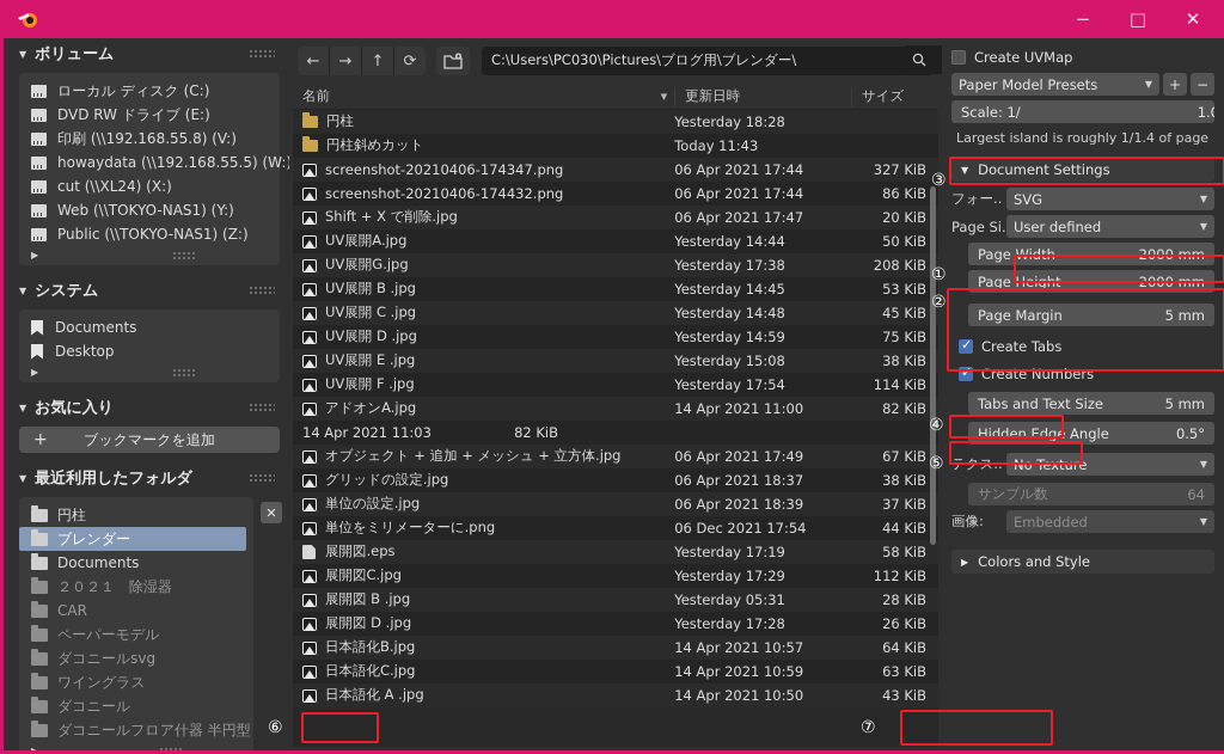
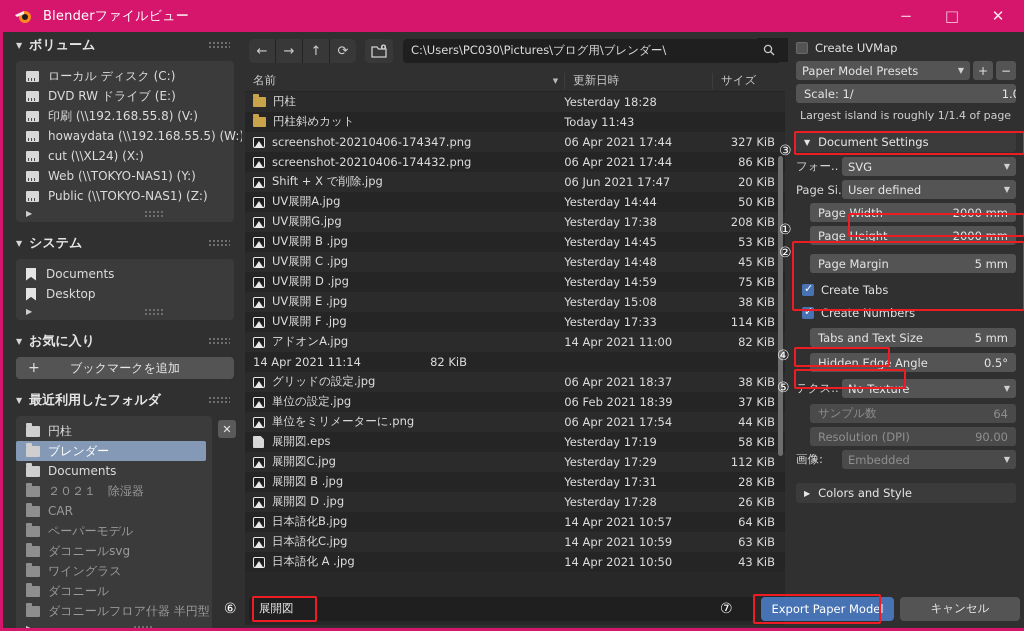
+ Blenderファイルビュー
  −
  □
  ✕
  ▼
  ボリューム
  ローカル ディスク (C:)
  DVD RW ドライブ (E:)
  印刷 (\\192.168.55.8) (V:)
  howaydata (\\192.168.55.5) (W:)
  cut (\\XL24) (X:)
  Web (\\TOKYO-NAS1) (Y:)
  Public (\\TOKYO-NAS1) (Z:)
  ▶
  ▼
  システム
  Documents
  Desktop
  ▶
  ▼
  お気に入り
  +
  ブックマークを追加
  ▼
  最近利用したフォルダ
  円柱
  ブレンダー
  Documents
  ２０２１ 除湿器
  CAR
  ペーパーモデル
  ダコニールsvg
  ワイングラス
  ダコニール
  ダコニールフロア什器 半円型
  ✕
  ←
  →
  ↑
  ⟳
  C:\Users\PC030\Pictures\ブログ用\ブレンダー\
  名前
  ▼
  更新日時
  サイズ
  円柱
  Yesterday 18:28
  円柱斜めカット
  Today 11:43
  screenshot-20210406-174347.png
  06 Apr 2021 17:44
  327 KiB
  screenshot-20210406-174432.png
  06 Apr 2021 17:44
  86 KiB
  Shift + X で削除.jpg
- 06 Apr 2021 17:47
+ 06 Jun 2021 17:47
  20 KiB
  UV展開A.jpg
  Yesterday 14:44
  50 KiB
  UV展開G.jpg
  Yesterday 17:38
  208 KiB
  UV展開 B .jpg
  Yesterday 14:45
  53 KiB
  UV展開 C .jpg
  Yesterday 14:48
  45 KiB
  UV展開 D .jpg
  Yesterday 14:59
  75 KiB
  UV展開 E .jpg
  Yesterday 15:08
  38 KiB
  UV展開 F .jpg
- Yesterday 17:54
+ Yesterday 17:33
  114 KiB
  アドオンA.jpg
  14 Apr 2021 11:00
  82 KiB
- 14 Apr 2021 11:03
+ 14 Apr 2021 11:14
  82 KiB
- オブジェクト + 追加 + メッシュ + 立方体.jpg
- 06 Apr 2021 17:49
- 67 KiB
  グリッドの設定.jpg
  06 Apr 2021 18:37
  38 KiB
  単位の設定.jpg
- 06 Apr 2021 18:39
+ 06 Feb 2021 18:39
  37 KiB
  単位をミリメーターに.png
- 06 Dec 2021 17:54
+ 06 Apr 2021 17:54
  44 KiB
  展開図.eps
  Yesterday 17:19
  58 KiB
  展開図C.jpg
  Yesterday 17:29
  112 KiB
  展開図 B .jpg
- Yesterday 05:31
+ Yesterday 17:31
  28 KiB
  展開図 D .jpg
  Yesterday 17:28
  26 KiB
  日本語化B.jpg
  14 Apr 2021 10:57
  64 KiB
  日本語化C.jpg
  14 Apr 2021 10:59
  63 KiB
  日本語化 A .jpg
  14 Apr 2021 10:50
  43 KiB
  Create UVMap
  Paper Model Presets
  ▼
  +
  −
  Scale: 1/
  Largest island is roughly 1/1.4 of page
  ▼
  Document Settings
  フォー..
  SVG
  ▼
  Page Si.
  User defined
  ▼
  Page Width
  2000 mm
  Page Height
  2000 mm
  Page Margin
  5 mm
  Create Tabs
  Create Numbers
  Tabs and Text Size
  5 mm
  Hidden Edge Angle
  0.5°
  テクス..
  No Texture
  ▼
  サンプル数
  64
+ Resolution (DPI)
+ 90.00
  画像:
  Embedded
  ▼
  ▶
  Colors and Style
+ 展開図
+ Export Paper Model
+ キャンセル
  ①
  ②
  ③
  ④
  ⑤
  ⑥
  ⑦
